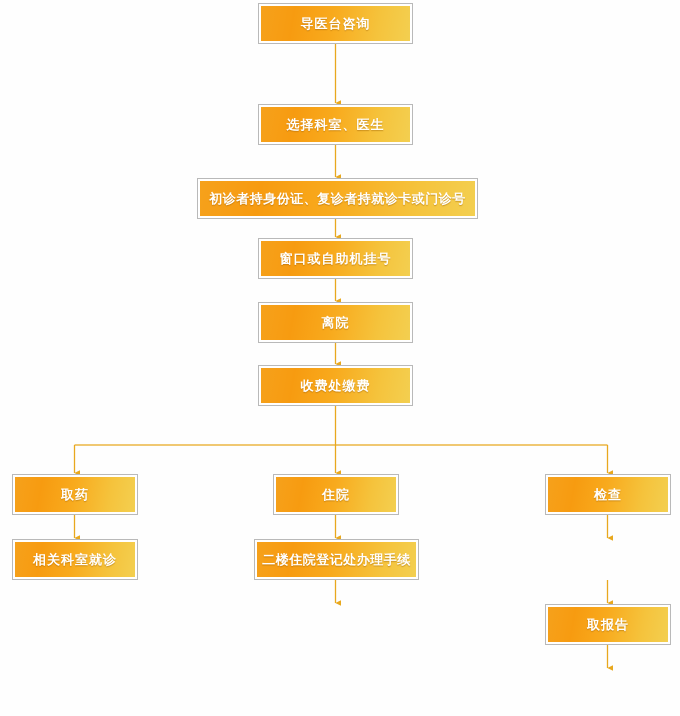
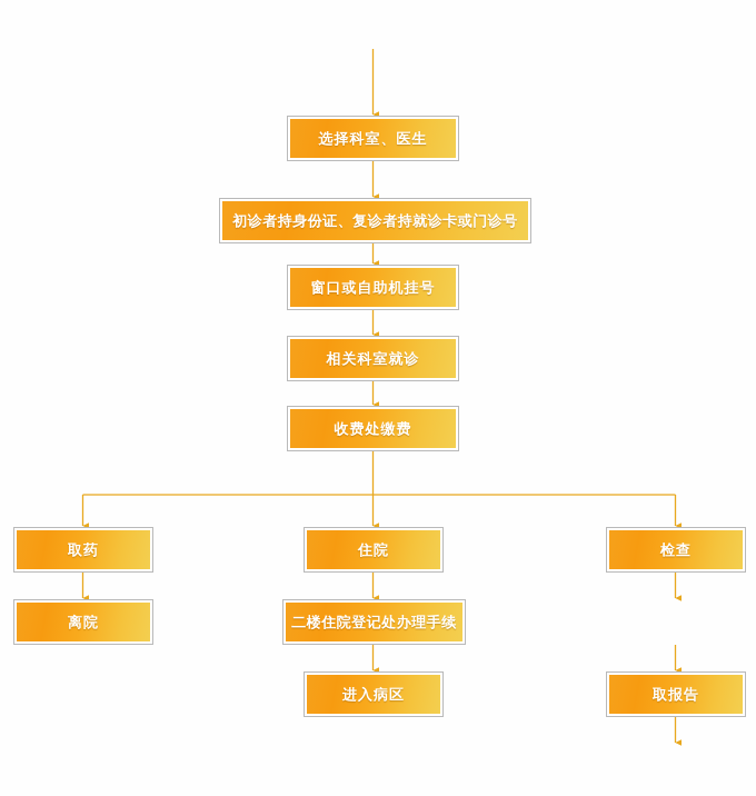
- 导医台咨询
  选择科室、医生
  初诊者持身份证、复诊者持就诊卡或门诊号
  窗口或自助机挂号
- 离院
+ 相关科室就诊
  收费处缴费
  取药
  住院
  检查
- 相关科室就诊
+ 离院
  二楼住院登记处办理手续
+ 进入病区
  取报告
